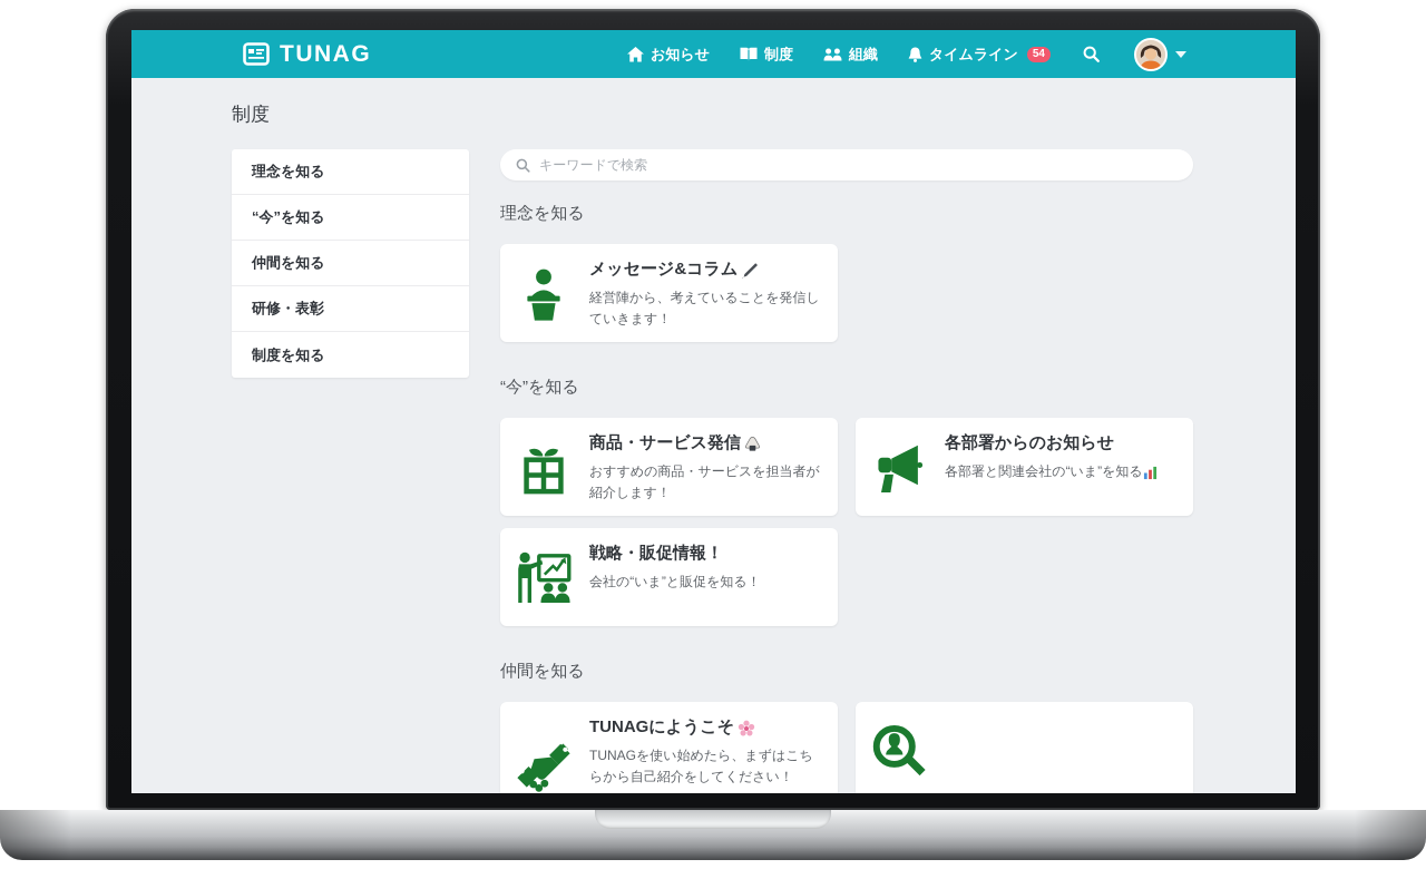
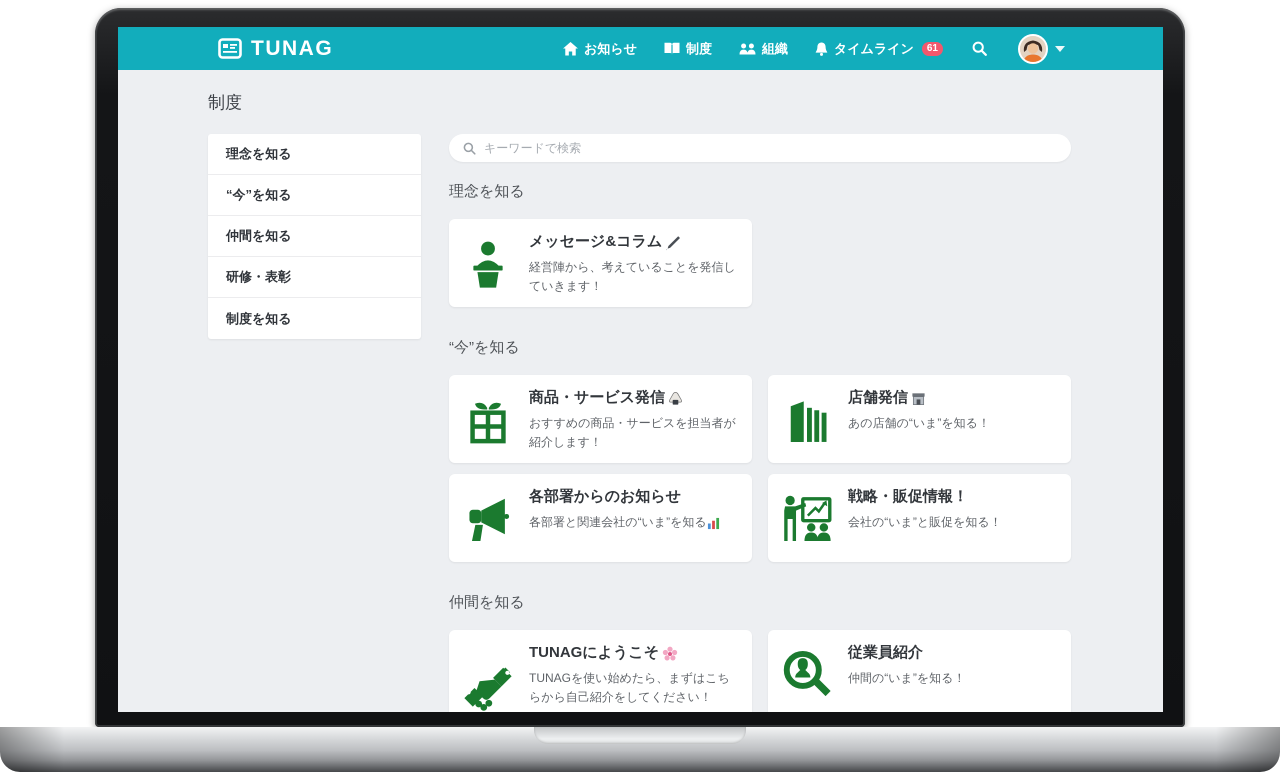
  TUNAG
  お知らせ
  制度
  組織
  タイムライン
- 54
+ 61
  制度
  理念を知る
  “今”を知る
  仲間を知る
  研修・表彰
  制度を知る
  キーワードで検索
  理念を知る
  メッセージ&コラム
  経営陣から、考えていることを発信していきます！
  “今”を知る
  商品・サービス発信
  おすすめの商品・サービスを担当者が紹介します！
+ 店舗発信
+ あの店舗の“いま”を知る！
  各部署からのお知らせ
  各部署と関連会社の“いま”を知る
  戦略・販促情報！
  会社の“いま”と販促を知る！
  仲間を知る
  TUNAGにようこそ
  TUNAGを使い始めたら、まずはこちらから自己紹介をしてください！
+ 従業員紹介
+ 仲間の“いま”を知る！
